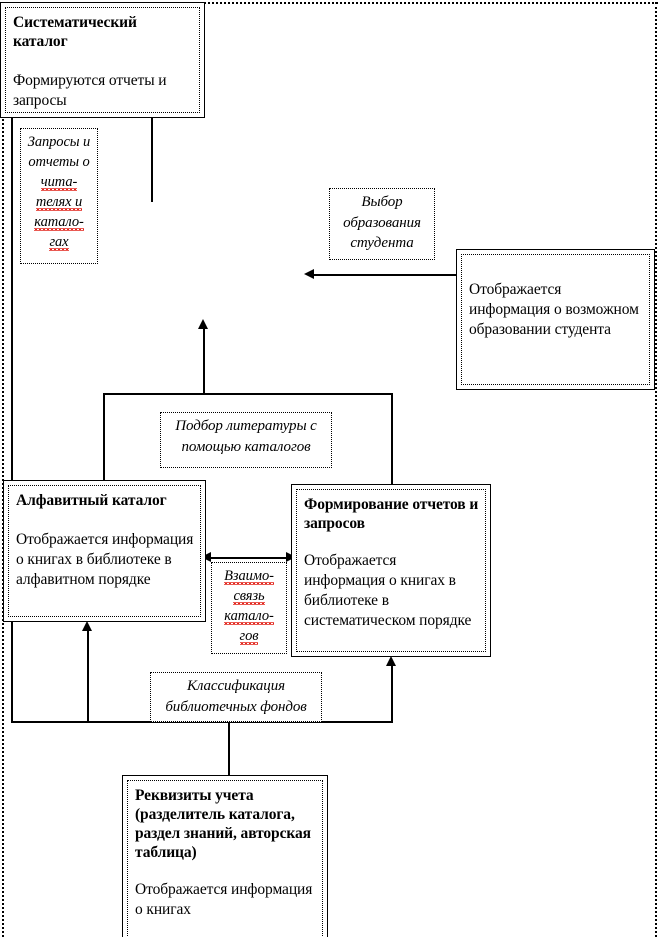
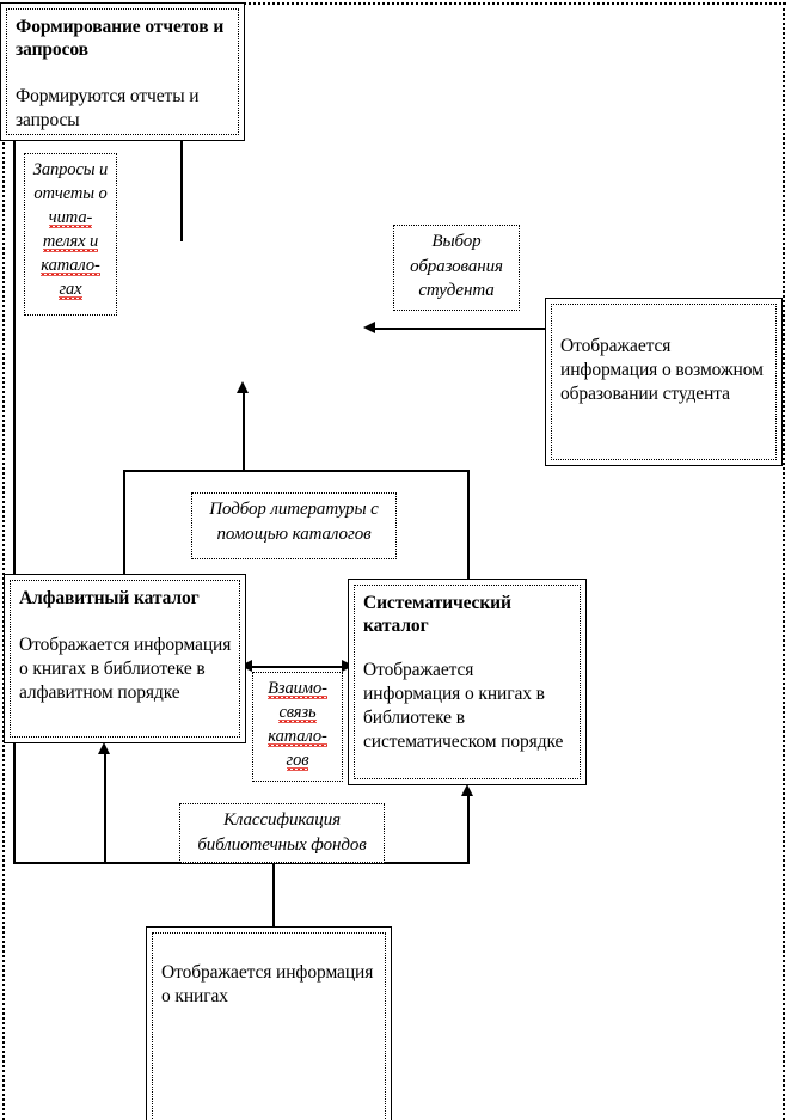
- Систематический каталог
+ Формирование отчетов и запросов
  Формируются отчеты и запросы
  Отображается информация о возможном образовании студента
  Алфавитный каталог
  Отображается информация о книгах в библиотеке в алфавитном порядке
- Формирование отчетов и запросов
+ Систематический каталог
  Отображается информация о книгах в библиотеке в систематическом порядке
- Реквизиты учета (разделитель каталога, раздел знаний, авторская таблица)
  Отображается информация о книгах
  Запросы и
  отчеты о
  чита-
  телях и
  катало-
  гах
  Выбор
  образования
  студента
  Подбор литературы с
  помощью каталогов
  Взаимо-
  связь
  катало-
  гов
  Классификация
  библиотечных фондов
